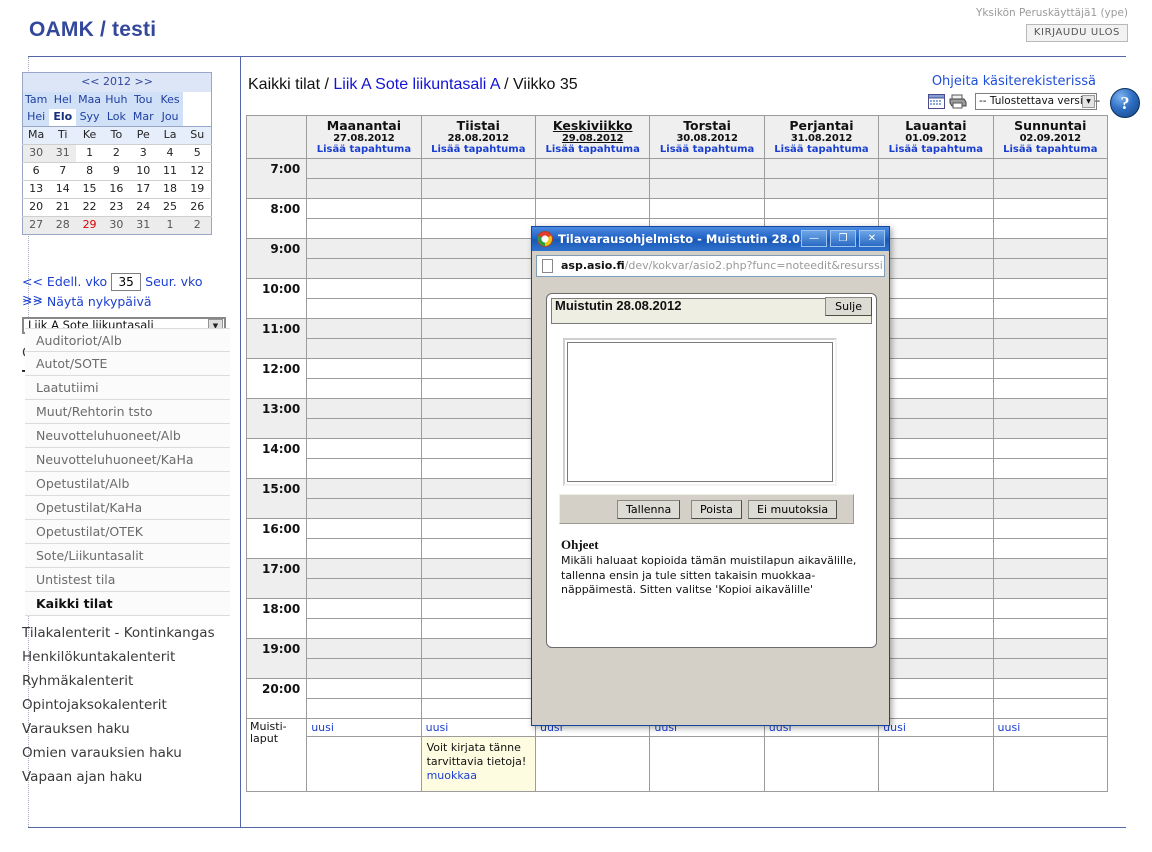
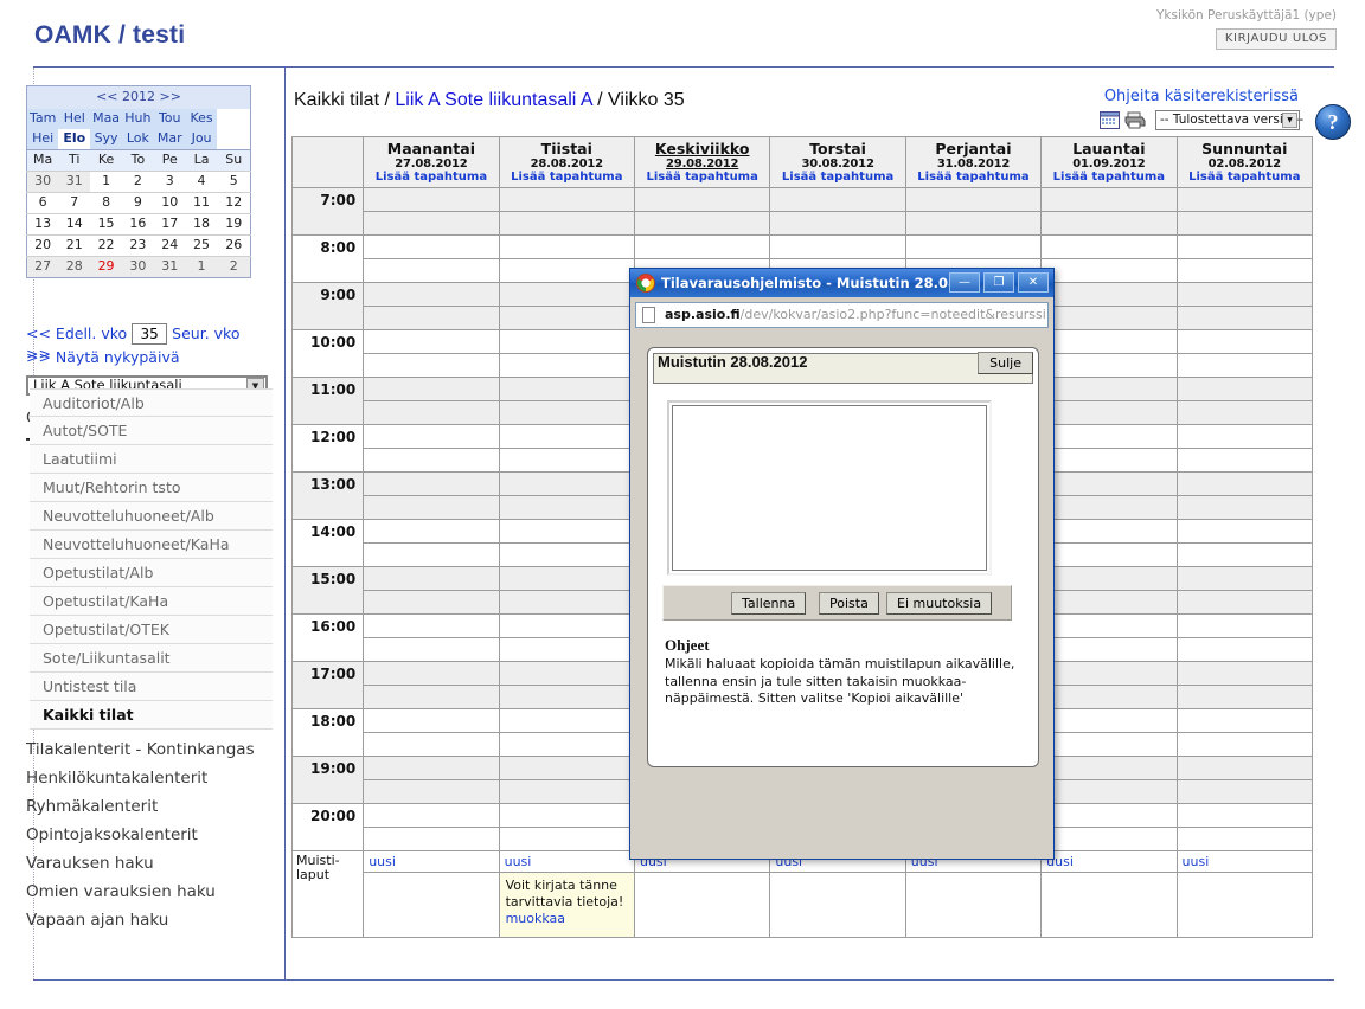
  OAMK / testi
  Yksikön Peruskäyttäjä1 (ype)
  KIRJAUDU ULOS
  << 2012 >>
  Tam	Hel	Maa	Huh	Tou	Kes
  Hei	Elo	Syy	Lok	Mar	Jou
  Ma	Ti	Ke	To	Pe	La	Su
  30	31	1	2	3	4	5
  6	7	8	9	10	11	12
  13	14	15	16	17	18	19
  20	21	22	23	24	25	26
  27	28	29	30	31	1	2
  << Edell. vko 35 Seur. vko >>
  >> Näytä nykypäivä
  Liik A Sote liikuntasali
  ▼
  Auditoriot/Alb
  Autot/SOTE
  Laatutiimi
  Muut/Rehtorin tsto
  Neuvotteluhuoneet/Alb
  Neuvotteluhuoneet/KaHa
  Opetustilat/Alb
  Opetustilat/KaHa
  Opetustilat/OTEK
  Sote/Liikuntasalit
  Untistest tila
  Kaikki tilat
  Tilakalenterit - Kontinkangas
  Henkilökuntakalenterit
  Ryhmäkalenterit
  Opintojaksokalenterit
  Varauksen haku
  Omien varauksien haku
  Vapaan ajan haku
  Kaikki tilat / Liik A Sote liikuntasali A / Viikko 35
  Ohjeita käsiterekisterissä
  -- Tulostettava vers-
  ?
- 	Maanantai27.08.2012Lisää tapahtuma	Tiistai28.08.2012Lisää tapahtuma	Keskiviikko29.08.2012Lisää tapahtuma	Torstai30.08.2012Lisää tapahtuma	Perjantai31.08.2012Lisää tapahtuma	Lauantai01.09.2012Lisää tapahtuma	Sunnuntai02.09.2012Lisää tapahtuma
+ 	Maanantai27.08.2012Lisää tapahtuma	Tiistai28.08.2012Lisää tapahtuma	Keskiviikko29.08.2012Lisää tapahtuma	Torstai30.08.2012Lisää tapahtuma	Perjantai31.08.2012Lisää tapahtuma	Lauantai01.09.2012Lisää tapahtuma	Sunnuntai02.08.2012Lisää tapahtuma
  7:00
  8:00
  9:00
  10:00
  11:00
  12:00
  13:00
  14:00
  15:00
  16:00
  17:00
  18:00
  19:00
  20:00
  Muisti-laput	uusi	uusi	uusi	uusi	uusi	uusi	uusi
  	Voit kirjata tänne tarvittavia tietoja!muokkaa
  Tilavarausohjelmisto - Muistutin 28.0
  —
  ❐
  ✕
  asp.asio.fi/dev/kokvar/asio2.php?func=noteedit&resurssi
  Muistutin 28.08.2012
  Sulje
  Tallenna
  Poista
  Ei muutoksia
  Ohjeet
  Mikäli haluaat kopioida tämän muistilapun aikavälille, tallenna ensin ja tule sitten takaisin muokkaa-näppäimestä. Sitten valitse 'Kopioi aikavälille'
